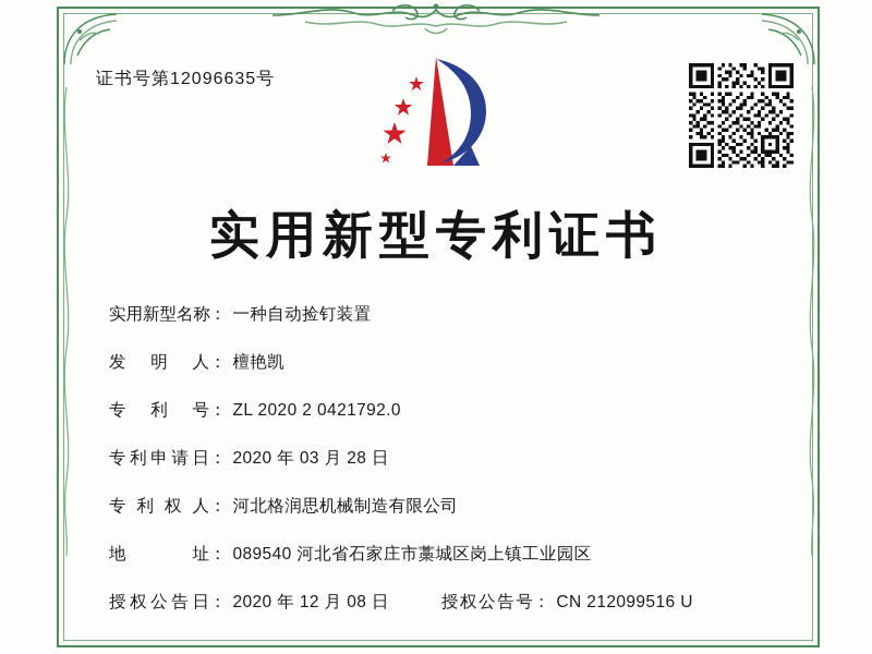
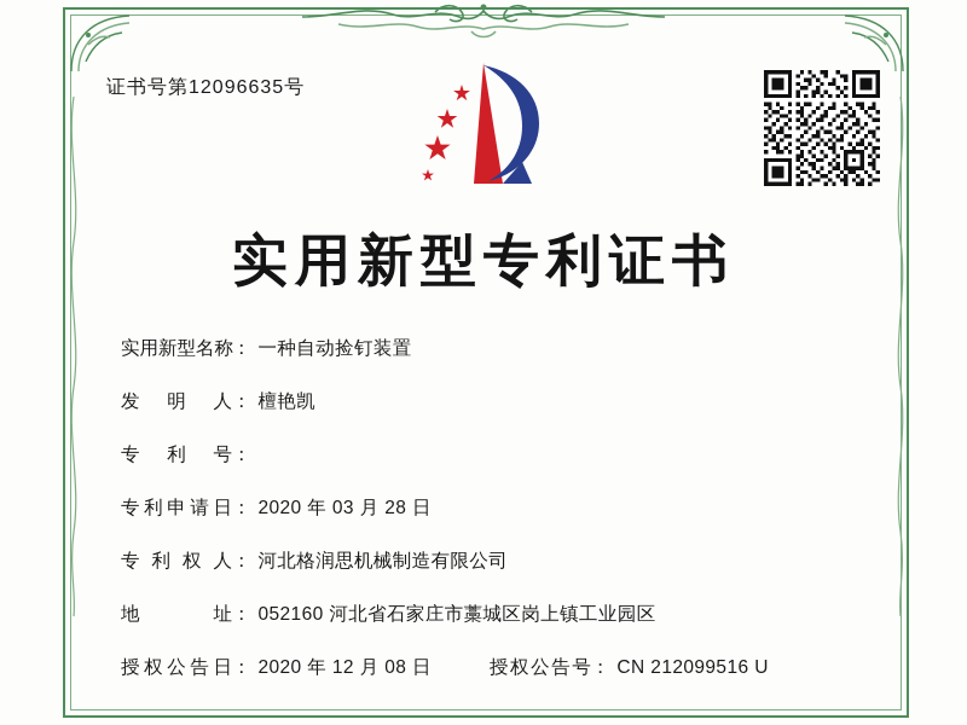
  证书号第12096635号
  实用新型专利证书
  实用新型名称
  ：
  一种自动捡钉装置
  发明人
  ：
  檀艳凯
  专利号
  ：
- ZL 2020 2 0421792.0
  专利申请日
  ：
  2020 年 03 月 28 日
  专利权人
  ：
  河北格润思机械制造有限公司
  地址
  ：
- 089540 河北省石家庄市藁城区岗上镇工业园区
+ 052160 河北省石家庄市藁城区岗上镇工业园区
  授权公告日
  ：
  2020 年 12 月 08 日
  授权公告号
  ：
  CN 212099516 U
